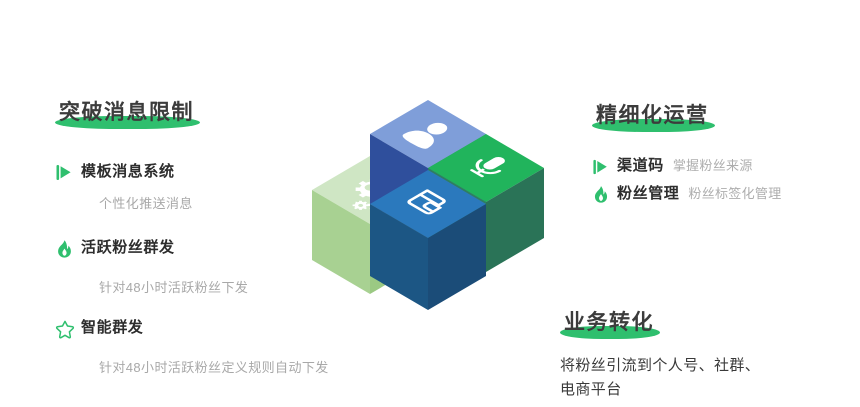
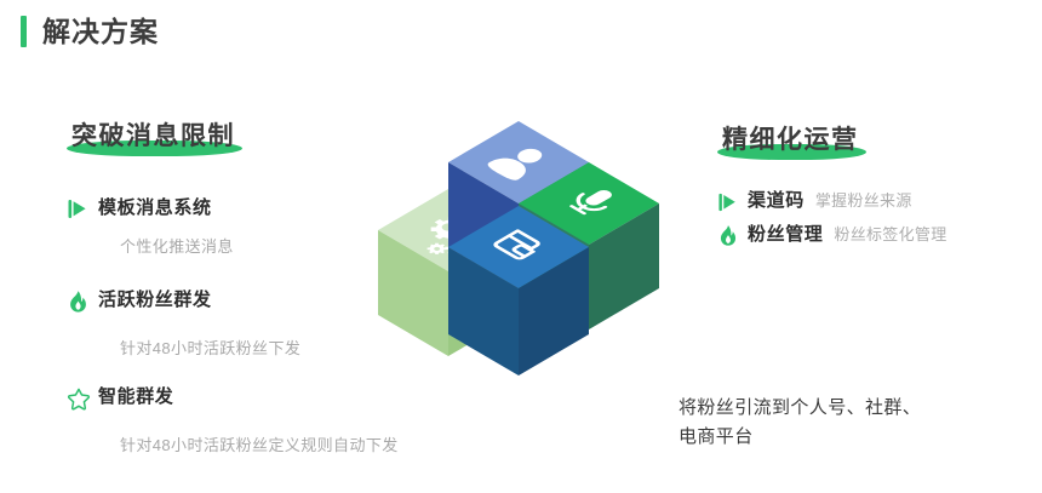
+ 解决方案
  突破消息限制
  模板消息系统
  个性化推送消息
  活跃粉丝群发
  针对48小时活跃粉丝下发
  智能群发
  针对48小时活跃粉丝定义规则自动下发
  精细化运营
  渠道码
  掌握粉丝来源
  粉丝管理
  粉丝标签化管理
- 业务转化
  将粉丝引流到个人号、社群、
  电商平台
